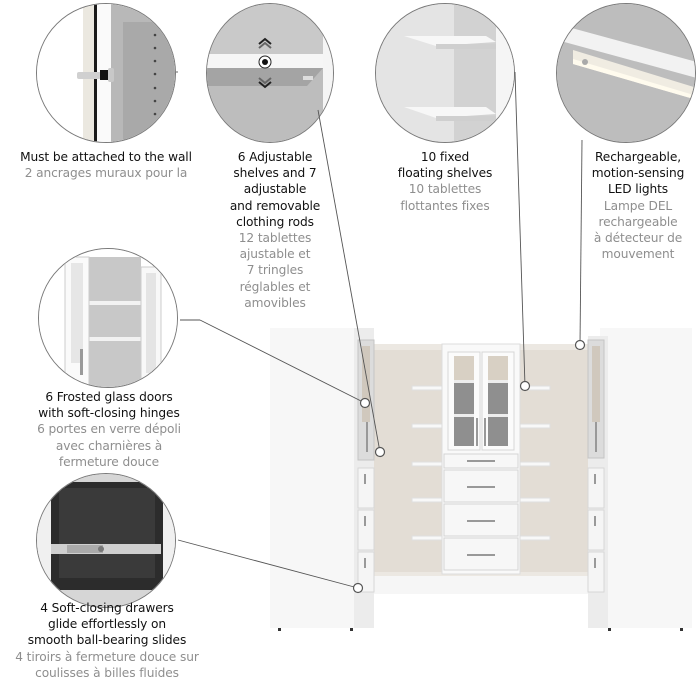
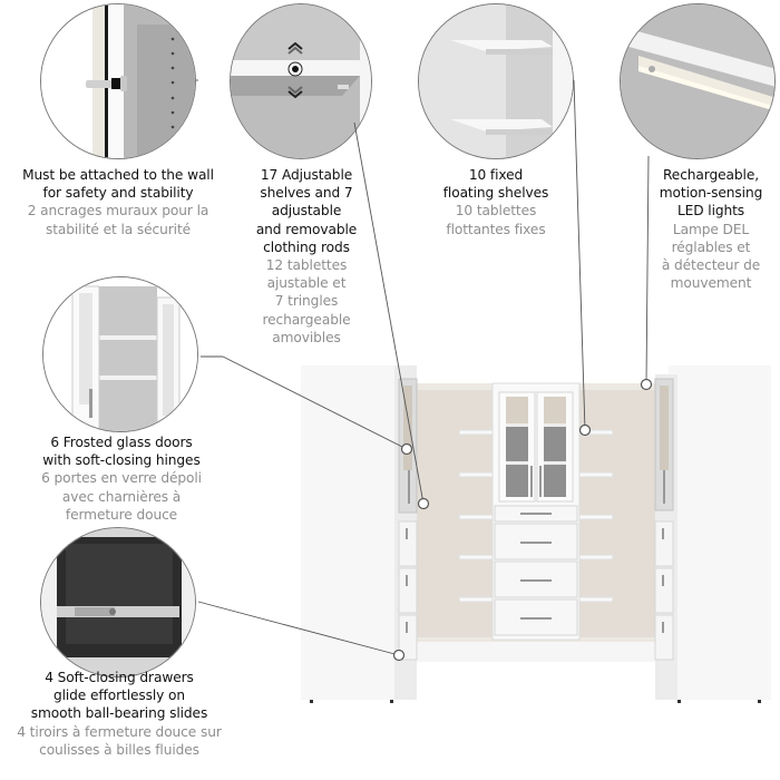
  Must be attached to the wall
+ for safety and stability
  2 ancrages muraux pour la
+ stabilité et la sécurité
- 6 Adjustable
+ 17 Adjustable
  shelves and 7
  adjustable
  and removable
  clothing rods
  12 tablettes
  ajustable et
  7 tringles
- réglables et
+ rechargeable
  amovibles
  10 fixed
  floating shelves
  10 tablettes
  flottantes fixes
  Rechargeable,
  motion-sensing
  LED lights
  Lampe DEL
- rechargeable
+ réglables et
  à détecteur de
  mouvement
  6 Frosted glass doors
  with soft-closing hinges
  6 portes en verre dépoli
  avec charnières à
  fermeture douce
  4 Soft-closing drawers
  glide effortlessly on
  smooth ball-bearing slides
  4 tiroirs à fermeture douce sur
  coulisses à billes fluides
